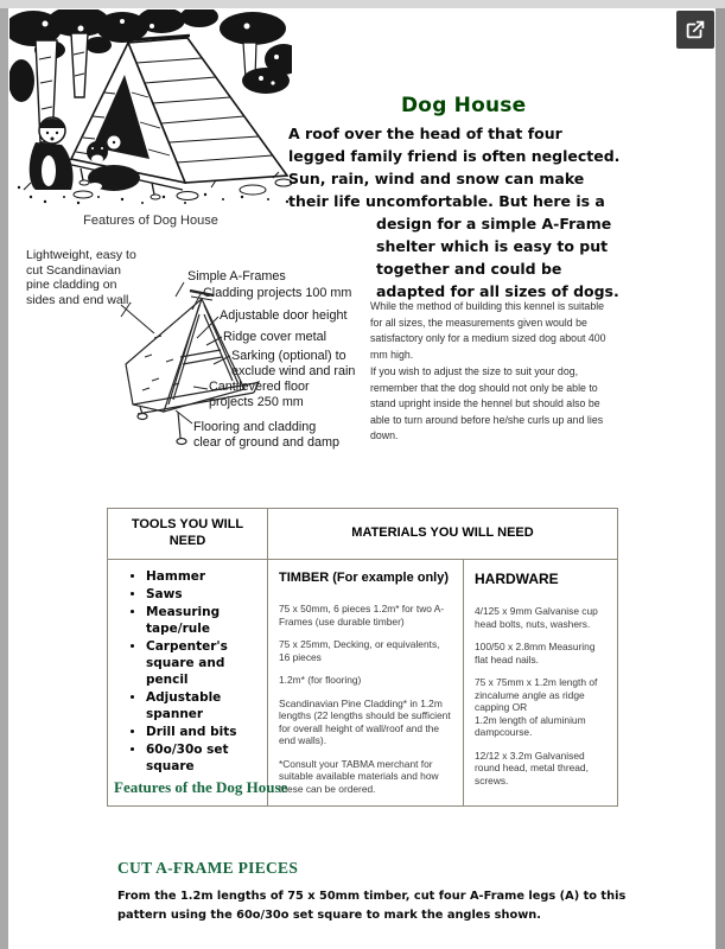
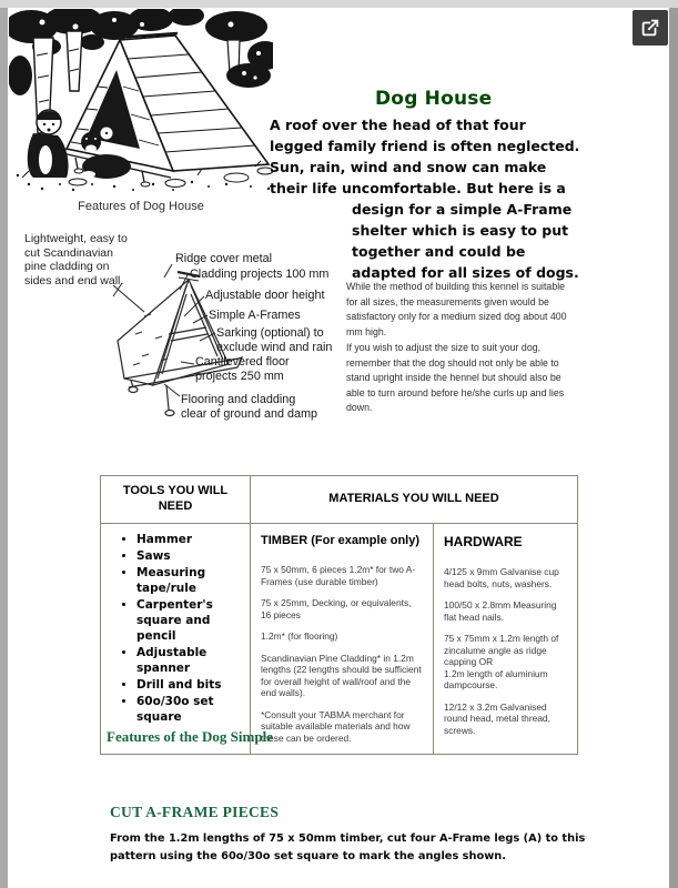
  Features of Dog House
  Dog House
  A roof over the head of that four
  legged family friend is often neglected.
  Sun, rain, wind and snow can make
  their life uncomfortable. But here is a
  design for a simple A-Frame
  shelter which is easy to put
  together and could be
  adapted for all sizes of dogs.
  While the method of building this kennel is suitable
  for all sizes, the measurements given would be
  satisfactory only for a medium sized dog about 400
  mm high.
  If you wish to adjust the size to suit your dog,
  remember that the dog should not only be able to
  stand upright inside the hennel but should also be
  able to turn around before he/she curls up and lies
  down.
  Lightweight, easy to
  cut Scandinavian
  pine cladding on
  sides and end wall.
- Simple A-Frames
+ Ridge cover metal
  Cladding projects 100 mm
  Adjustable door height
- Ridge cover metal
+ Simple A-Frames
  Sarking (optional) to
  exclude wind and rain
  Cantilevered floor
  projects 250 mm
  Flooring and cladding
  clear of ground and damp
  TOOLS YOU WILL NEED	MATERIALS YOU WILL NEED
  Hammer Saws Measuring tape/rule Carpenter's square and pencil Adjustable spanner Drill and bits 60o/30o set square	TIMBER (For example only) 75 x 50mm, 6 pieces 1.2m* for two A-Frames (use durable timber) 75 x 25mm, Decking, or equivalents, 16 pieces 1.2m* (for flooring) Scandinavian Pine Cladding* in 1.2m lengths (22 lengths should be sufficient for overall height of wall/roof and the end walls). *Consult your TABMA merchant for suitable available materials and how these can be ordered.	HARDWARE 4/125 x 9mm Galvanise cup head bolts, nuts, washers. 100/50 x 2.8mm Measuring flat head nails. 75 x 75mm x 1.2m length of zincalume angle as ridge capping OR 1.2m length of aluminium dampcourse. 12/12 x 3.2m Galvanised round head, metal thread, screws.
- Features of the Dog House
+ Features of the Dog Simple
  CUT A-FRAME PIECES
  From the 1.2m lengths of 75 x 50mm timber, cut four A-Frame legs (A) to this
  pattern using the 60o/30o set square to mark the angles shown.
